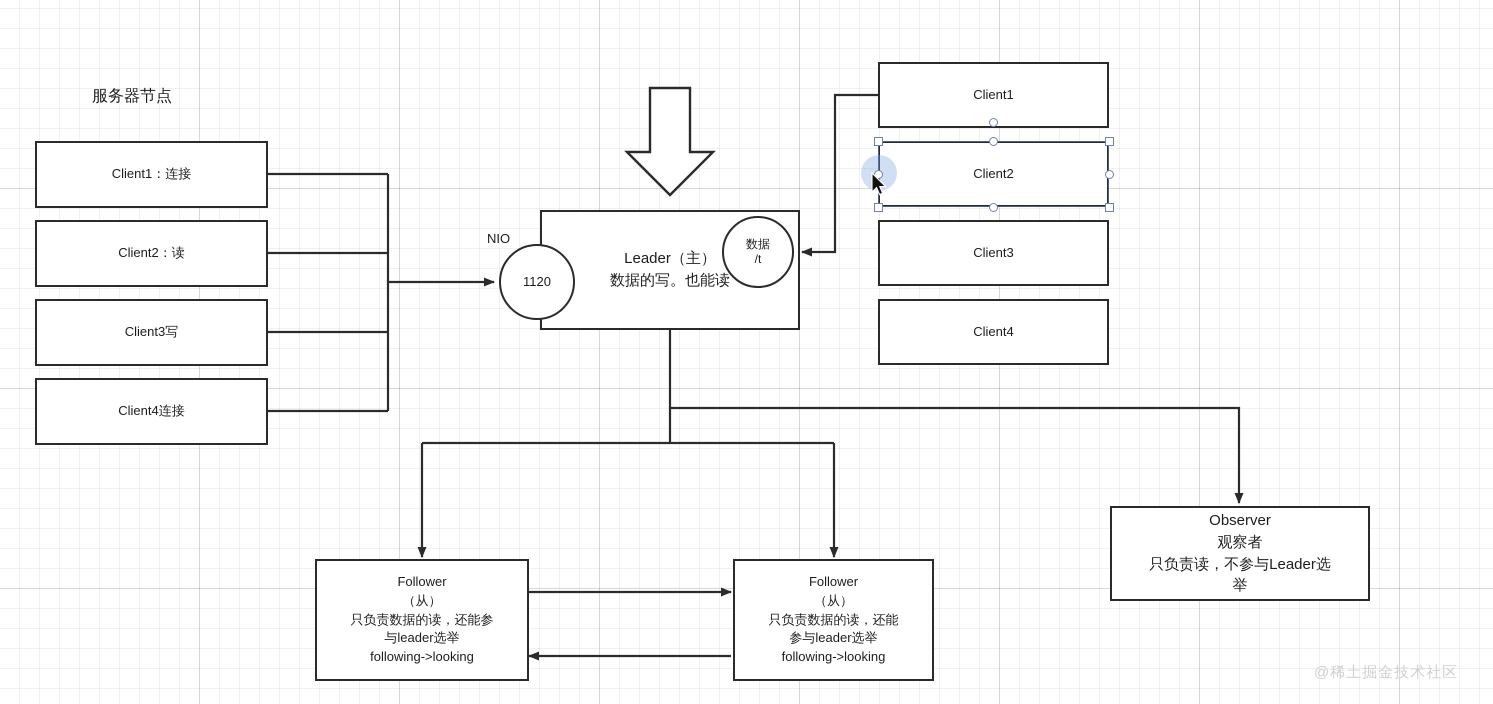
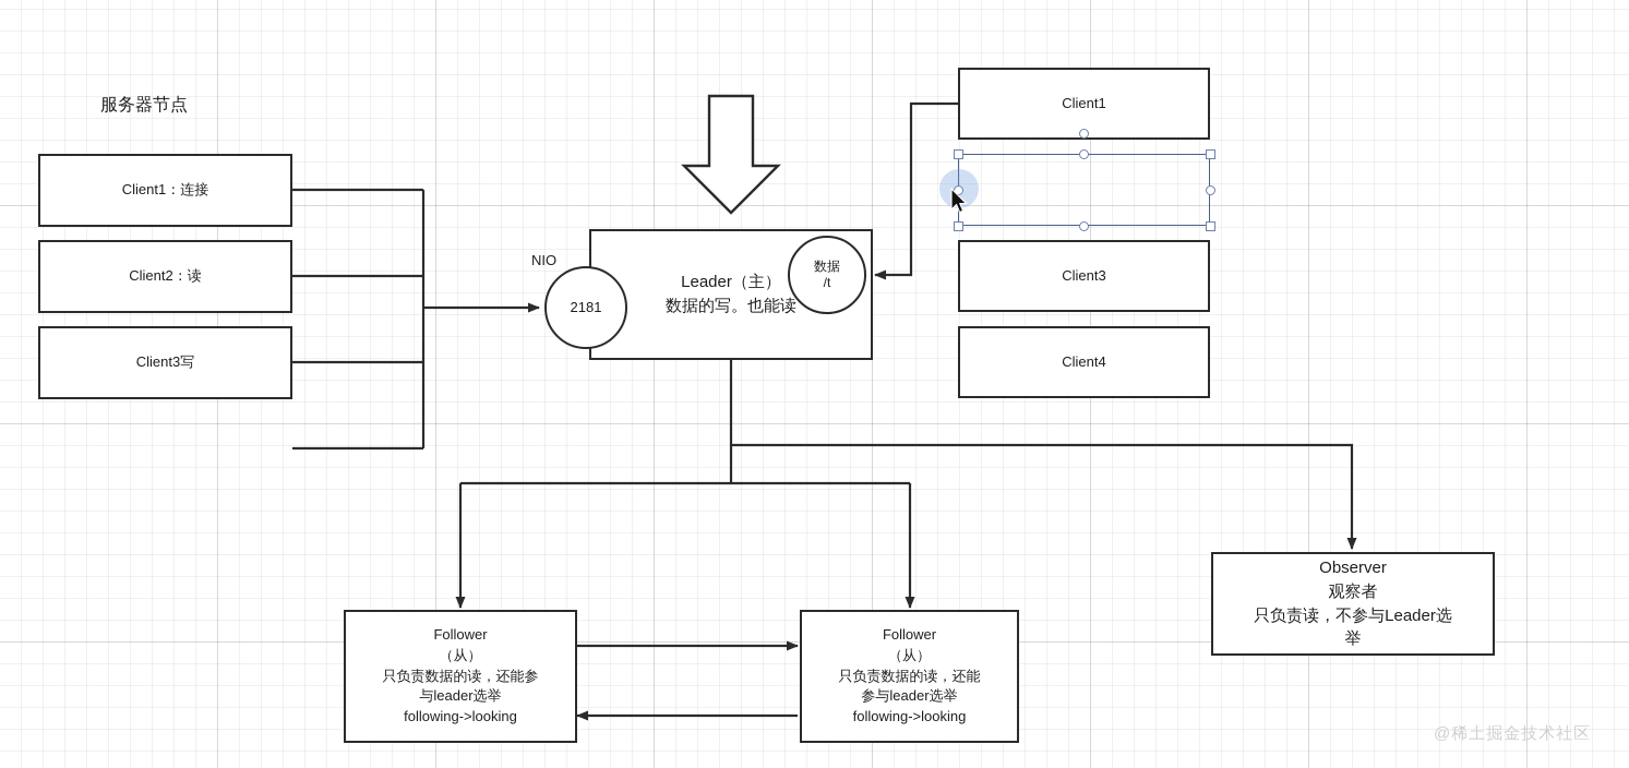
  服务器节点
  Client1：连接
  Client2：读
  Client3写
- Client4连接
  NIO
  Leader（主）
  数据的写。也能读
- 1120
+ 2181
  数据
  /t
  Client1
- Client2
  Client3
  Client4
  Follower
  （从）
  只负责数据的读，还能参
  与leader选举
  following->looking
  Follower
  （从）
  只负责数据的读，还能
  参与leader选举
  following->looking
  Observer
  观察者
  只负责读，不参与Leader选
  举
  @稀土掘金技术社区
